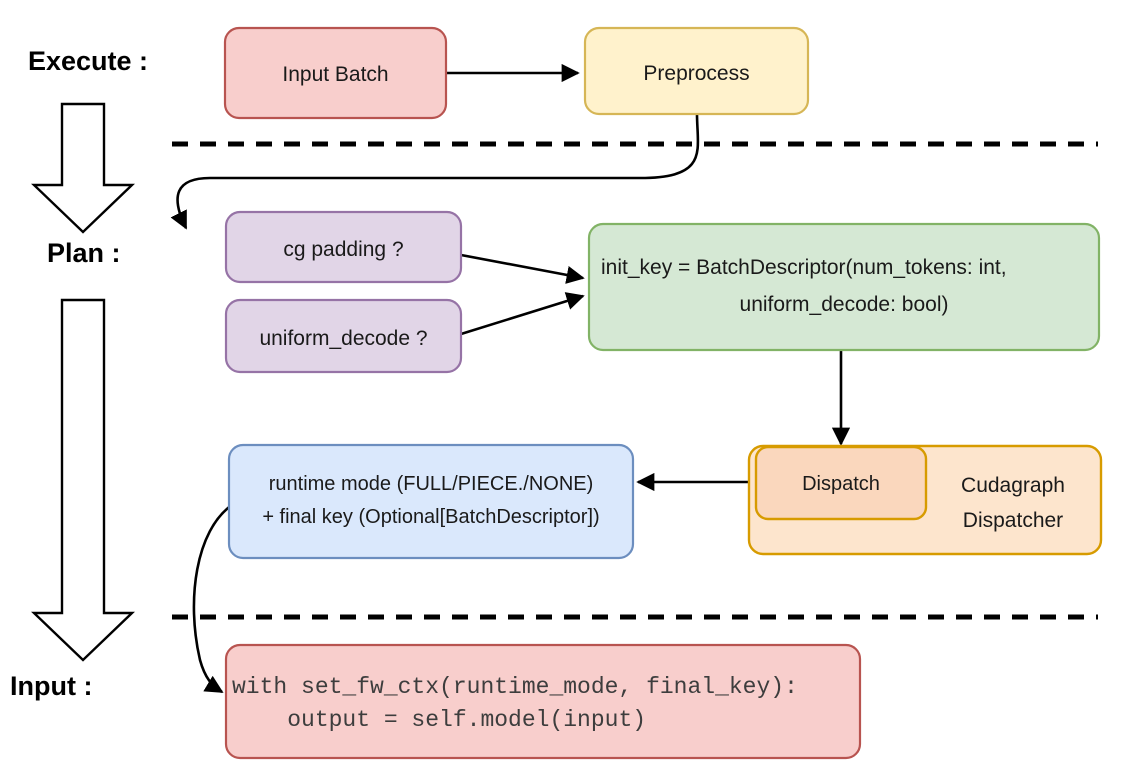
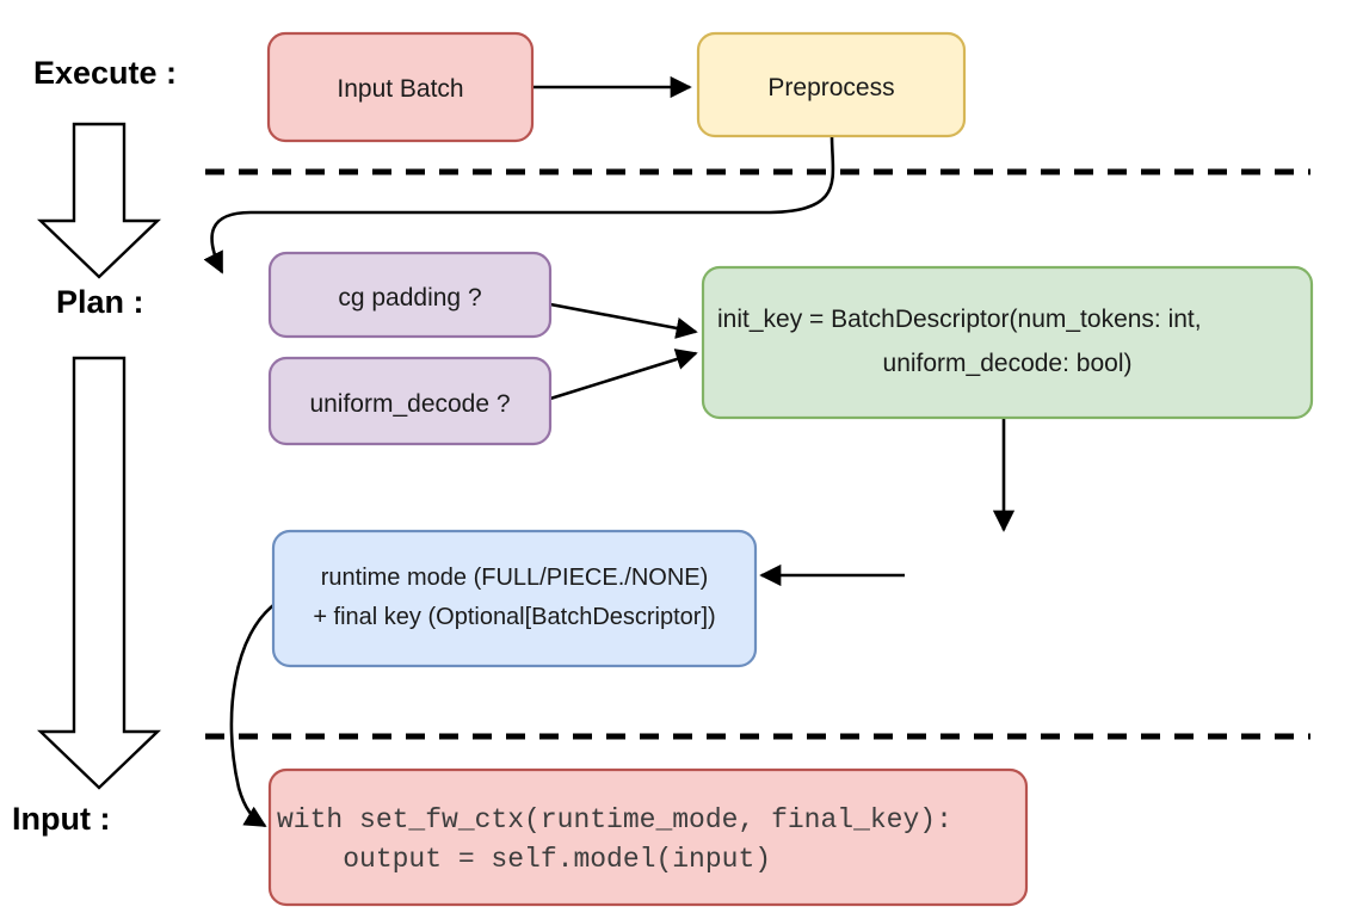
  Execute :
  Plan :
  Input :
  Input Batch
  Preprocess
  cg padding ?
  uniform_decode ?
  init_key = BatchDescriptor(num_tokens: int,
  uniform_decode: bool)
- Cudagraph
- Dispatcher
- Dispatch
  runtime mode (FULL/PIECE./NONE)
  + final key (Optional[BatchDescriptor])
  with set_fw_ctx(runtime_mode, final_key):
  output = self.model(input)
